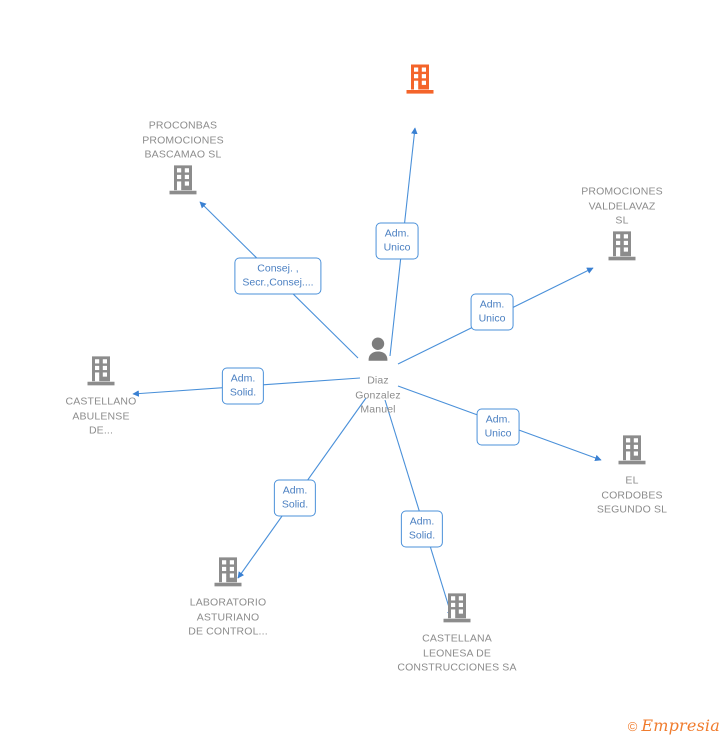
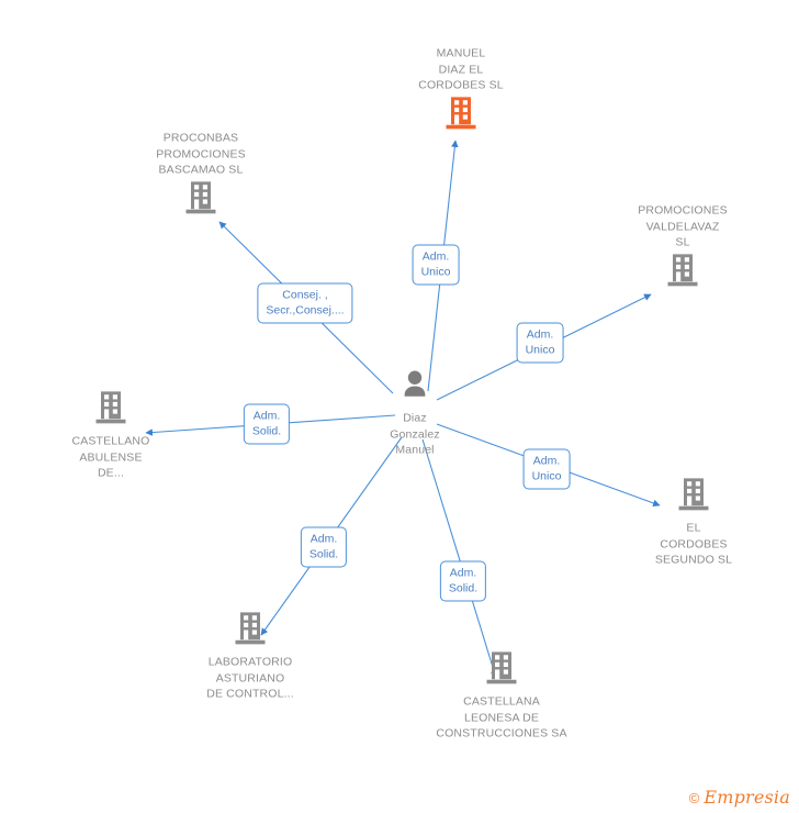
  Diaz
  Gonzalez
  Manuel
+ MANUEL
+ DIAZ EL
+ CORDOBES SL
  PROCONBAS
  PROMOCIONES
  BASCAMAO SL
  PROMOCIONES
  VALDELAVAZ
  SL
  CASTELLANO
  ABULENSE
  DE...
  EL
  CORDOBES
  SEGUNDO SL
  LABORATORIO
  ASTURIANO
  DE CONTROL...
  CASTELLANA
  LEONESA DE
  CONSTRUCCIONES SA
  Adm.
  Unico
  Consej. ,
  Secr.,Consej....
  Adm.
  Unico
  Adm.
  Solid.
  Adm.
  Unico
  Adm.
  Solid.
  Adm.
  Solid.
  ©
  Empresia
